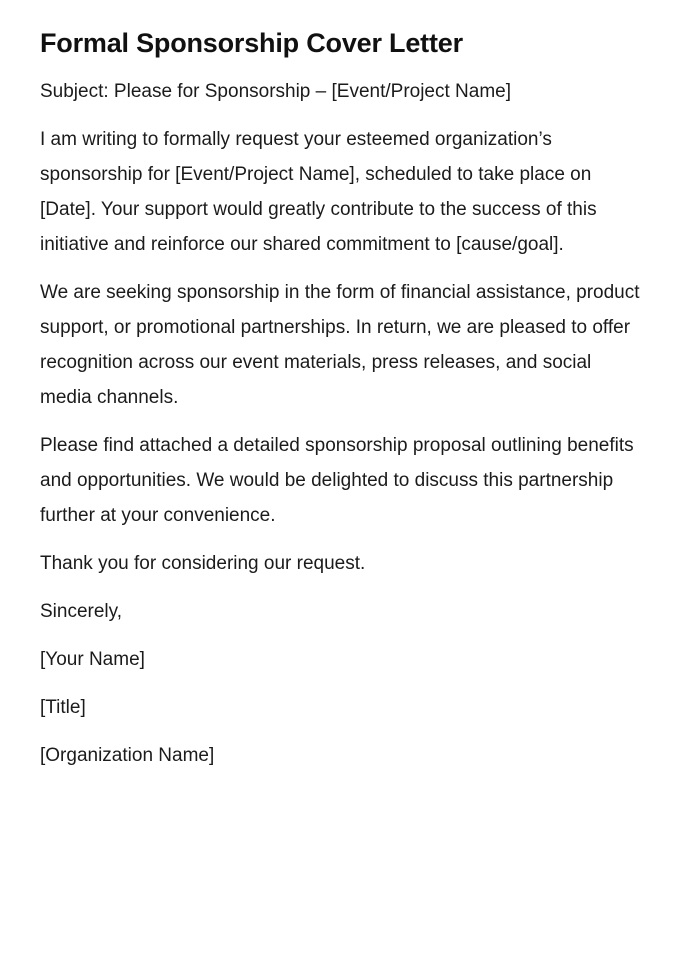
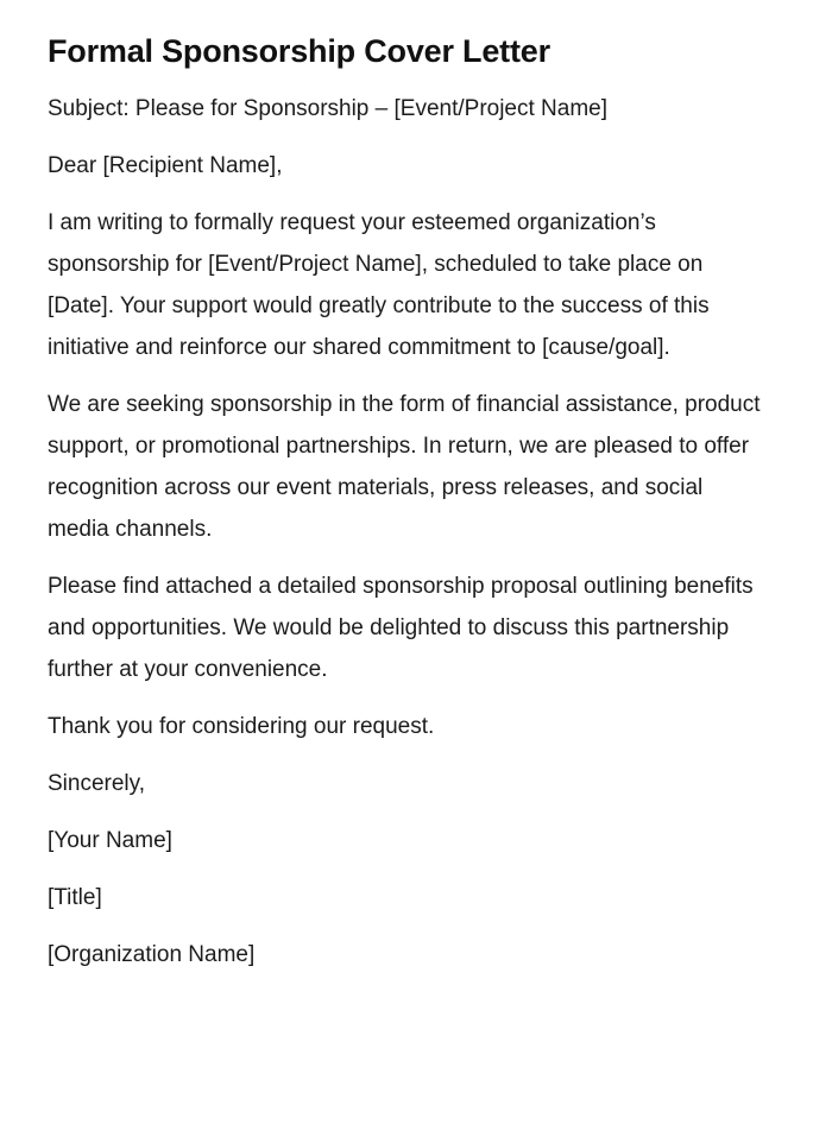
  Formal Sponsorship Cover Letter
  Subject: Please for Sponsorship – [Event/Project Name]
+ Dear [Recipient Name],
  I am writing to formally request your esteemed organization’s sponsorship for [Event/Project Name], scheduled to take place on [Date]. Your support would greatly contribute to the success of this initiative and reinforce our shared commitment to [cause/goal].
  We are seeking sponsorship in the form of financial assistance, product support, or promotional partnerships. In return, we are pleased to offer recognition across our event materials, press releases, and social media channels.
  Please find attached a detailed sponsorship proposal outlining benefits and opportunities. We would be delighted to discuss this partnership further at your convenience.
  Thank you for considering our request.
  Sincerely,
  [Your Name]
  [Title]
  [Organization Name]
